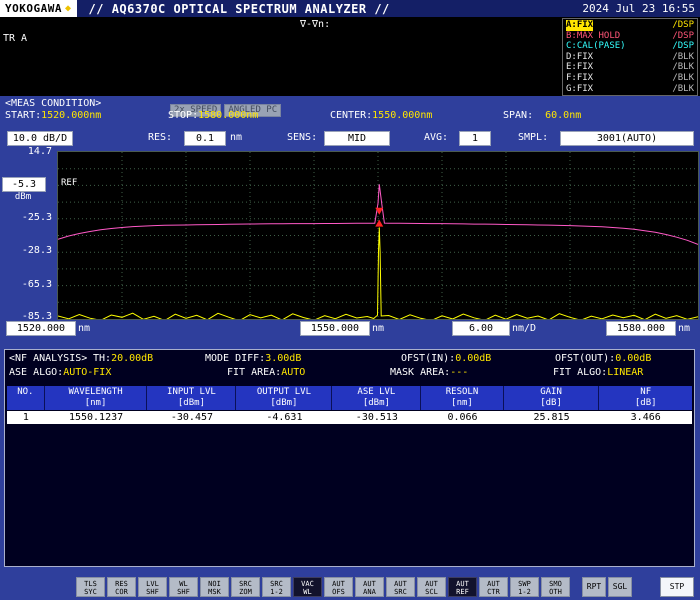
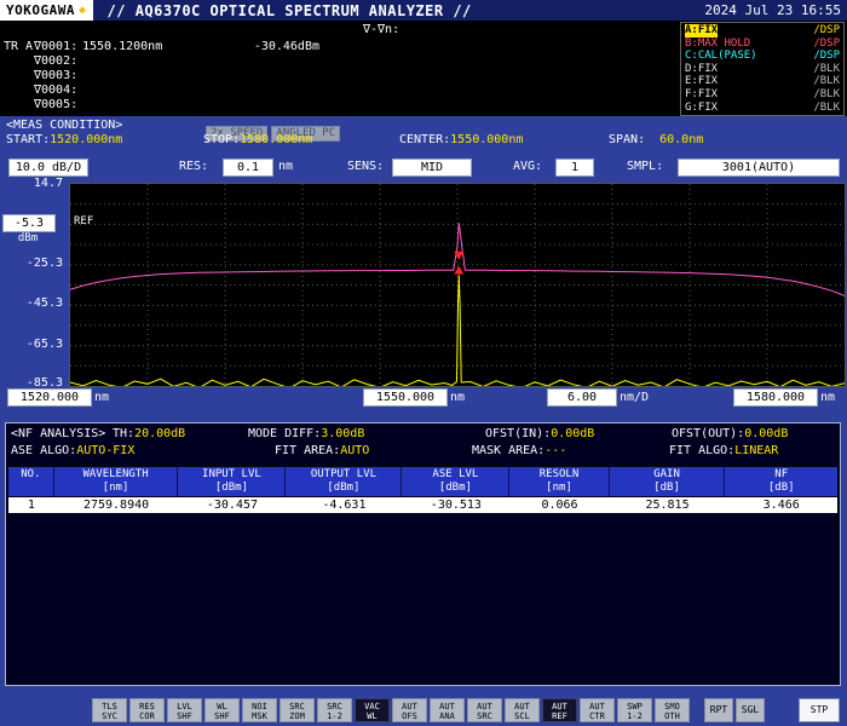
  YOKOGAWA
  ◆
  // AQ6370C OPTICAL SPECTRUM ANALYZER //
  2024 Jul 23 16:55
  ∇-∇n:
  TR A
+ ∇0001:
+ 1550.1200nm
+ -30.46dBm
+ ∇0002:
+ ∇0003:
+ ∇0004:
+ ∇0005:
  A:FIX
  /DSP
  B:MAX HOLD
  /DSP
  C:CAL(PASE)
  /DSP
  D:FIX
  /BLK
  E:FIX
  /BLK
  F:FIX
  /BLK
  G:FIX
  /BLK
  <MEAS CONDITION>
  2x SPEED ANGLED PC
  START:1520.000nm
  STOP:1580.000nm
  CENTER:1550.000nm
  SPAN: 60.0nm
  10.0 dB/D
  RES:
  0.1
  nm
  SENS:
  MID
  AVG:
  1
  SMPL:
  3001(AUTO)
  14.7
  -5.3
  dBm
  -25.3
- -28.3
+ -45.3
  -65.3
  -85.3
  REF
  1520.000
  nm
  1550.000
  nm
  6.00
  nm/D
  1580.000
  nm
  <NF ANALYSIS>
  TH:20.00dB
  MODE DIFF:3.00dB
  OFST(IN):0.00dB
  OFST(OUT):0.00dB
  ASE ALGO:AUTO-FIX
  FIT AREA:AUTO
  MASK AREA:---
  FIT ALGO:LINEAR
  NO.
  WAVELENGTH
  [nm]
  INPUT LVL
  [dBm]
  OUTPUT LVL
  [dBm]
  ASE LVL
  [dBm]
  RESOLN
  [nm]
  GAIN
  [dB]
  NF
  [dB]
  1
- 1550.1237
+ 2759.8940
  -30.457
  -4.631
  -30.513
  0.066
  25.815
  3.466
  TLS
  SYC
  RES
  COR
  LVL
  SHF
  WL
  SHF
  NOI
  MSK
  SRC
  ZOM
  SRC
  1-2
  VAC
  WL
  AUT
  OFS
  AUT
  ANA
  AUT
  SRC
  AUT
  SCL
  AUT
  REF
  AUT
  CTR
  SWP
  1-2
  SMO
  OTH
  RPT
  SGL
  STP
